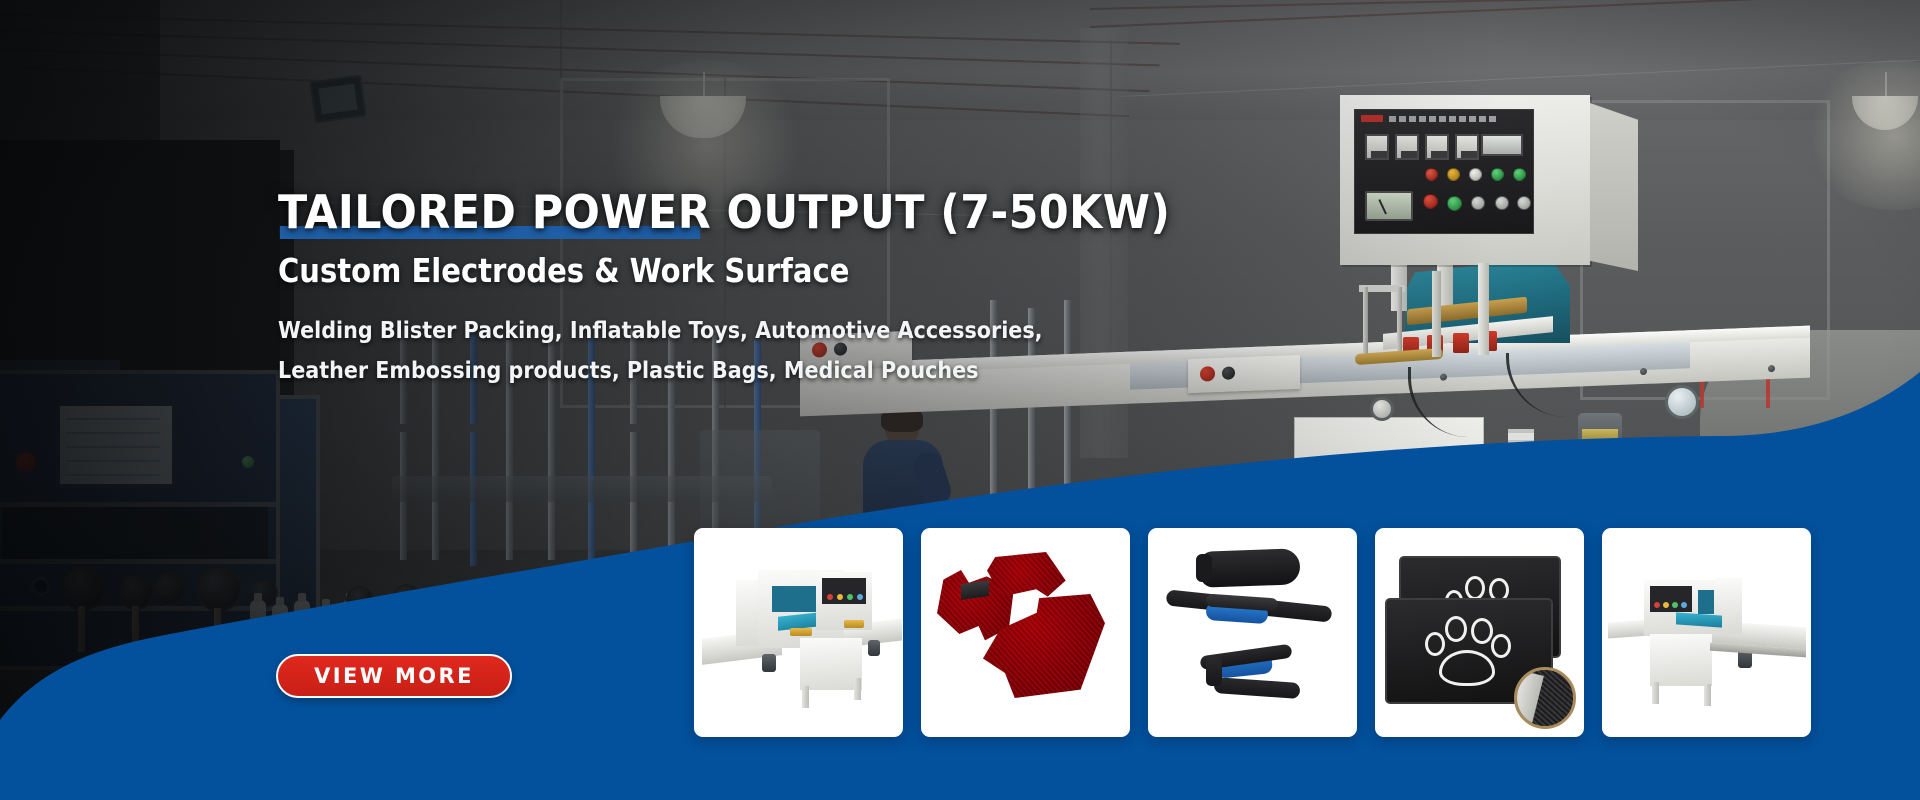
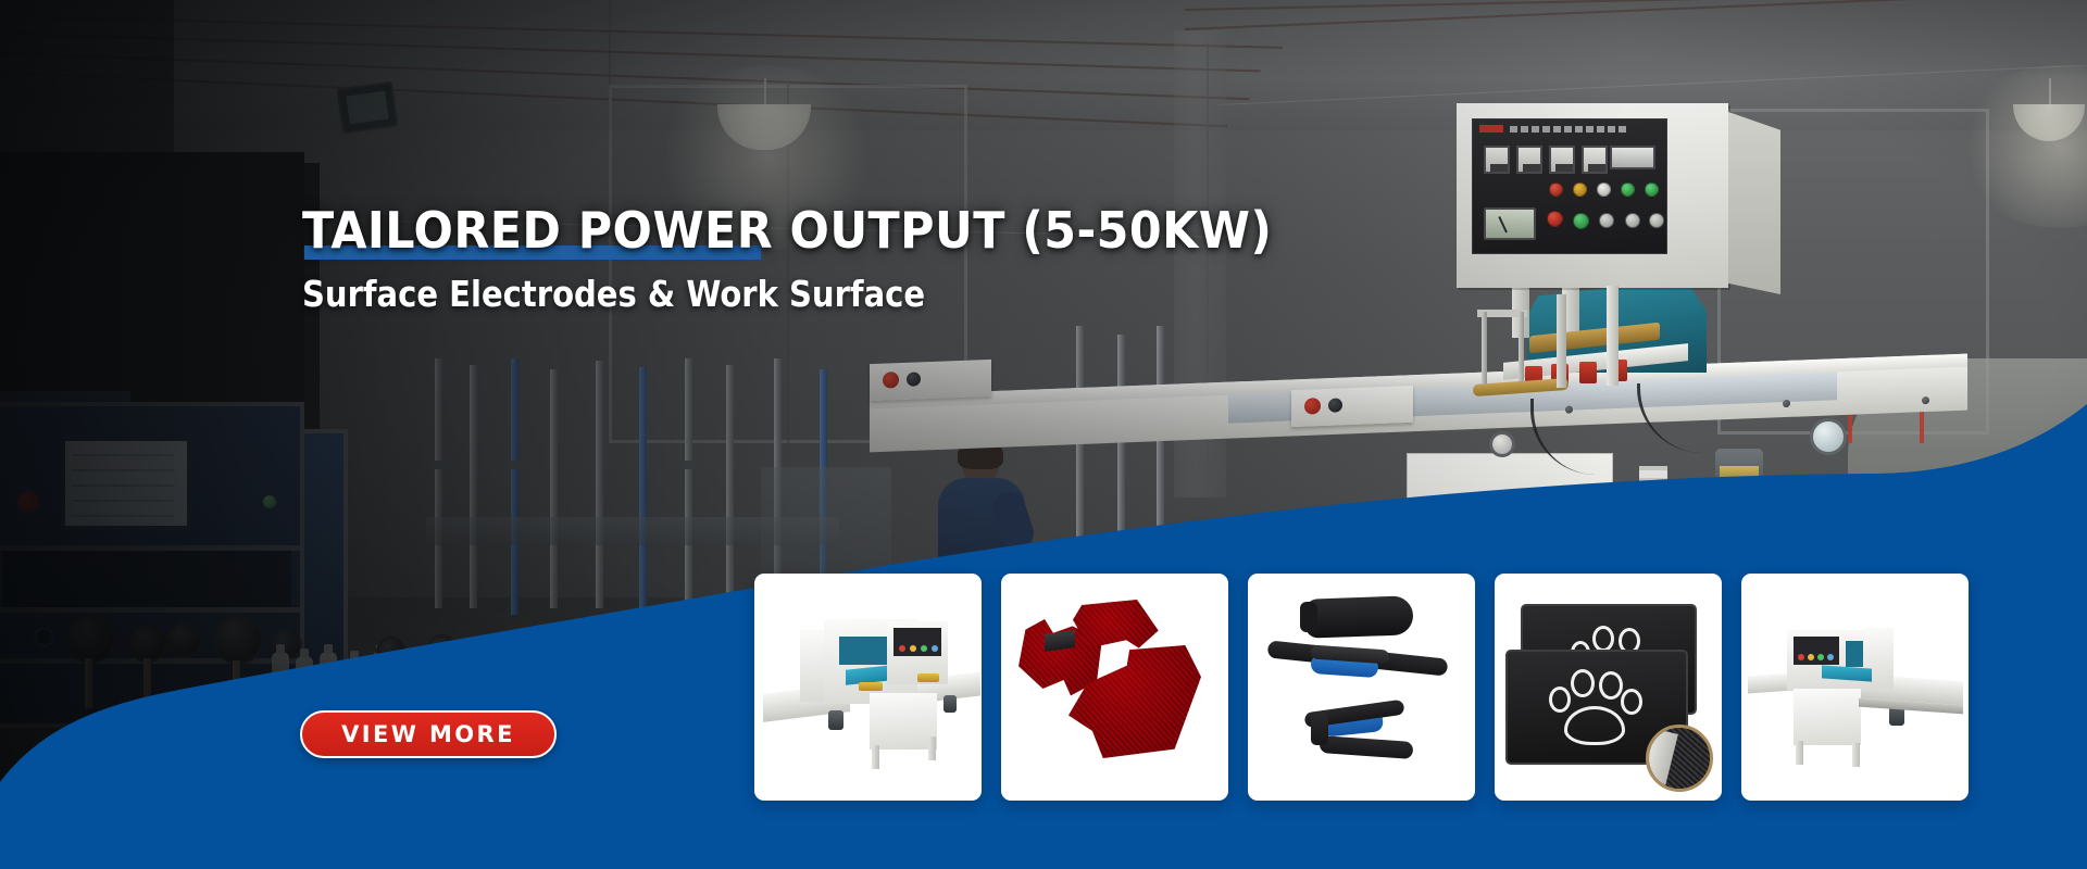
- TAILORED POWER OUTPUT (7-50KW)
+ TAILORED POWER OUTPUT (5-50KW)
- Custom Electrodes & Work Surface
+ Surface Electrodes & Work Surface
- Welding Blister Packing, Inflatable Toys, Automotive Accessories,
- Leather Embossing products, Plastic Bags, Medical Pouches
  VIEW MORE
